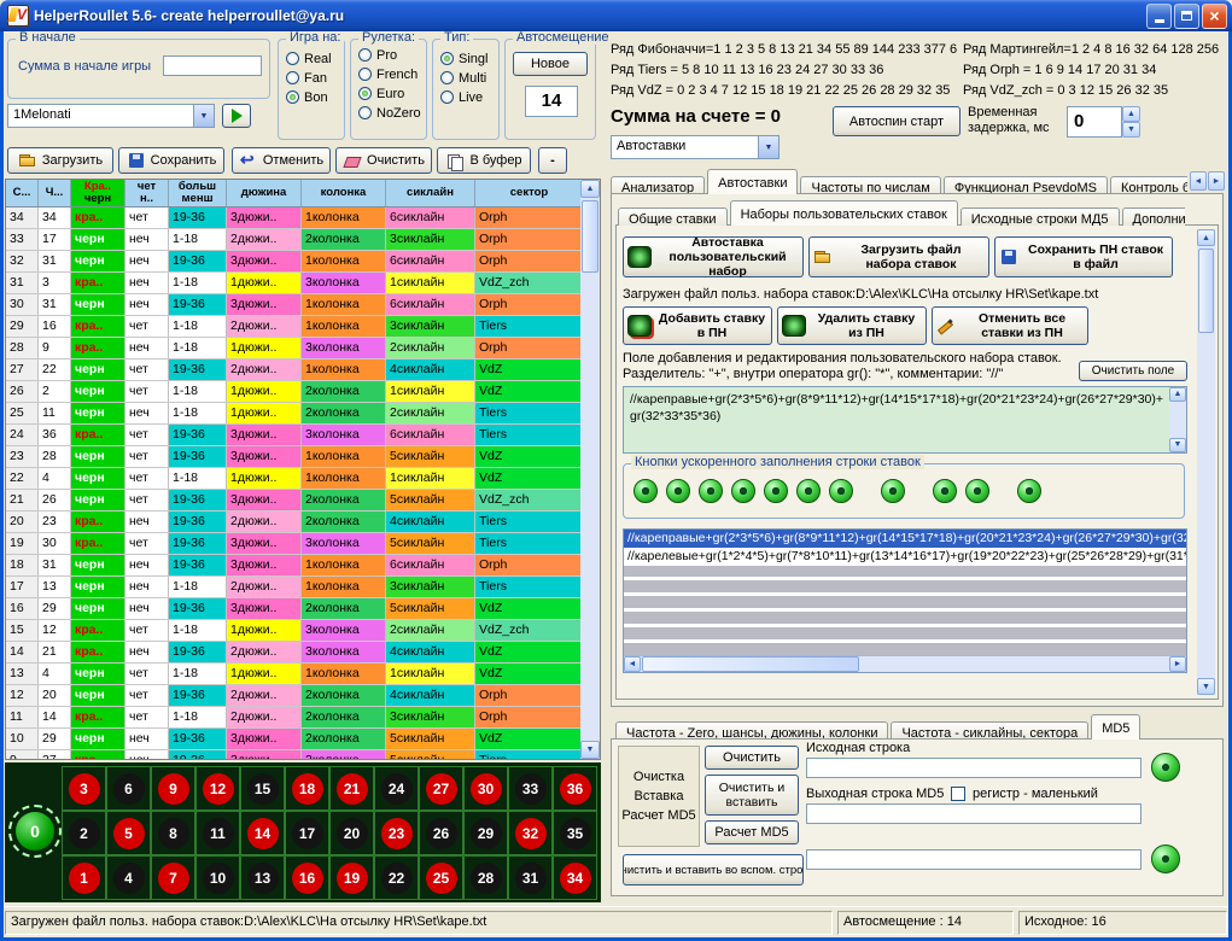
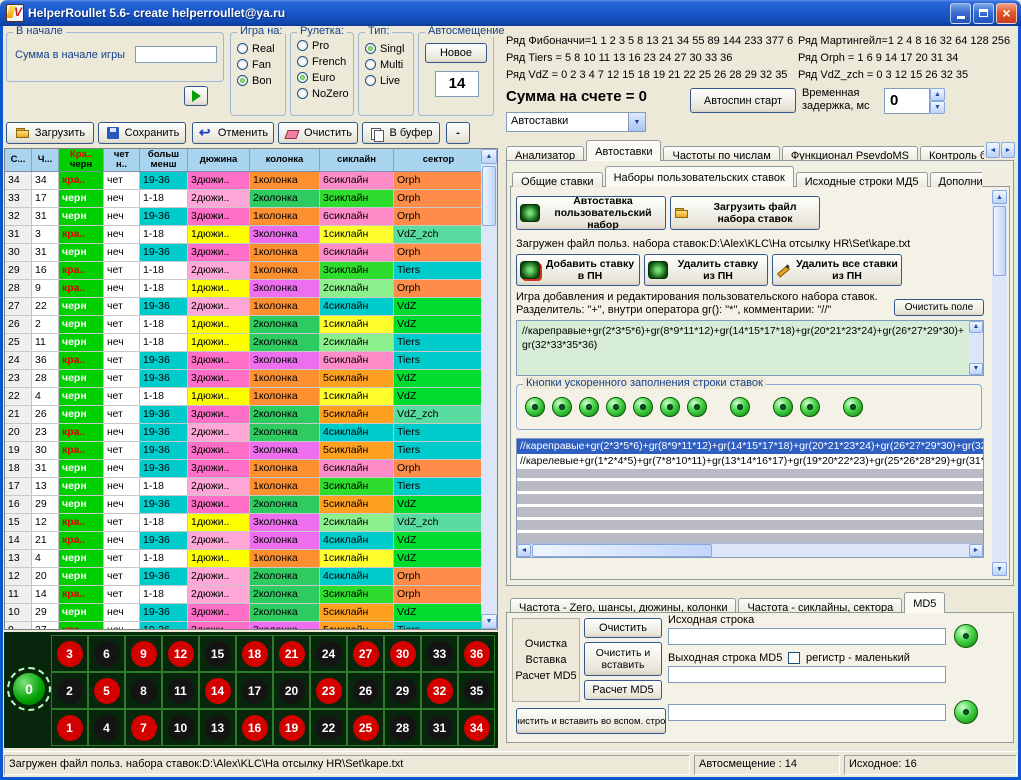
  HelperRoullet 5.6- create helperroullet@ya.ru
  ×
  В начале
  Сумма в начале игры
- 1Melonati
  Игра на:
  Real
  Fan
  Bon
  Рулетка:
  Pro
  French
  Euro
  NoZero
  Тип:
  Singl
  Multi
  Live
  Автосмещение
  Новое
  14
  Загрузить
  Сохранить
  Отменить
  Очистить
  В буфер
  -
  С...
  Ч...
  Кра..
  черн
  чет
  н..
  больш
  менш
  дюжина
  колонка
  сиклайн
  сектор
  34
  34
  кра..
  чет
  19-36
  3дюжи..
  1колонка
  6сиклайн
  Orph
  33
  17
  черн
  неч
  1-18
  2дюжи..
  2колонка
  3сиклайн
  Orph
  32
  31
  черн
  неч
  19-36
  3дюжи..
  1колонка
  6сиклайн
  Orph
  31
  3
  кра..
  неч
  1-18
  1дюжи..
  3колонка
  1сиклайн
  VdZ_zch
  30
  31
  черн
  неч
  19-36
  3дюжи..
  1колонка
  6сиклайн
  Orph
  29
  16
  кра..
  чет
  1-18
  2дюжи..
  1колонка
  3сиклайн
  Tiers
  28
  9
  кра..
  неч
  1-18
  1дюжи..
  3колонка
  2сиклайн
  Orph
  27
  22
  черн
  чет
  19-36
  2дюжи..
  1колонка
  4сиклайн
  VdZ
  26
  2
  черн
  чет
  1-18
  1дюжи..
  2колонка
  1сиклайн
  VdZ
  25
  11
  черн
  неч
  1-18
  1дюжи..
  2колонка
  2сиклайн
  Tiers
  24
  36
  кра..
  чет
  19-36
  3дюжи..
  3колонка
  6сиклайн
  Tiers
  23
  28
  черн
  чет
  19-36
  3дюжи..
  1колонка
  5сиклайн
  VdZ
  22
  4
  черн
  чет
  1-18
  1дюжи..
  1колонка
  1сиклайн
  VdZ
  21
  26
  черн
  чет
  19-36
  3дюжи..
  2колонка
  5сиклайн
  VdZ_zch
  20
  23
  кра..
  неч
  19-36
  2дюжи..
  2колонка
  4сиклайн
  Tiers
  19
  30
  кра..
  чет
  19-36
  3дюжи..
  3колонка
  5сиклайн
  Tiers
  18
  31
  черн
  неч
  19-36
  3дюжи..
  1колонка
  6сиклайн
  Orph
  17
  13
  черн
  неч
  1-18
  2дюжи..
  1колонка
  3сиклайн
  Tiers
  16
  29
  черн
  неч
  19-36
  3дюжи..
  2колонка
  5сиклайн
  VdZ
  15
  12
  кра..
  чет
  1-18
  1дюжи..
  3колонка
  2сиклайн
  VdZ_zch
  14
  21
  кра..
  неч
  19-36
  2дюжи..
  3колонка
  4сиклайн
  VdZ
  13
  4
  черн
  чет
  1-18
  1дюжи..
  1колонка
  1сиклайн
  VdZ
  12
  20
  черн
  чет
  19-36
  2дюжи..
  2колонка
  4сиклайн
  Orph
  11
  14
  кра..
  чет
  1-18
  2дюжи..
  2колонка
  3сиклайн
  Orph
  10
  29
  черн
  неч
  19-36
  3дюжи..
  2колонка
  5сиклайн
  VdZ
  0
  3
  6
  9
  12
  15
  18
  21
  24
  27
  30
  33
  36
  2
  5
  8
  11
  14
  17
  20
  23
  26
  29
  32
  35
  1
  4
  7
  10
  13
  16
  19
  22
  25
  28
  31
  34
  Загружен файл польз. набора ставок:D:\Alex\KLC\На отсылку HR\Set\kape.txt
  Автосмещение : 14
  Исходное: 16
  Ряд Фибоначчи=1 1 2 3 5 8 13 21 34 55 89 144 233 377 6
  Ряд Tiers = 5 8 10 11 13 16 23 24 27 30 33 36
  Ряд VdZ = 0 2 3 4 7 12 15 18 19 21 22 25 26 28 29 32 35
  Ряд Мартингейл=1 2 4 8 16 32 64 128 256
  Ряд Orph = 1 6 9 14 17 20 31 34
  Ряд VdZ_zch = 0 3 12 15 26 32 35
  Сумма на счете = 0
  Автоспин старт
  Временная
  задержка, мс
  0
  Автоставки
  Анализатор Автоставки Частоты по числам Функционал PsevdoMS Контроль б
  Общие ставки Наборы пользовательских ставок Исходные строки МД5 Дополни
  Автоставка пользовательский набор
  Загрузить файл набора ставок
- Сохранить ПН ставок в файл
  Загружен файл польз. набора ставок:D:\Alex\KLC\На отсылку HR\Set\kape.txt
  Добавить ставку в ПН
  Удалить ставку из ПН
- Отменить все ставки из ПН
+ Удалить все ставки из ПН
- Поле добавления и редактирования пользовательского набора ставок.
+ Игра добавления и редактирования пользовательского набора ставок.
  Разделитель: "+", внутри оператора gr(): "*", комментарии: "//"
  Очистить поле
  //кареправые+gr(2*3*5*6)+gr(8*9*11*12)+gr(14*15*17*18)+gr(20*21*23*24)+gr(26*27*29*30)+gr(32*33*35*36)
  Кнопки ускоренного заполнения строки ставок
  //кареправые+gr(2*3*5*6)+gr(8*9*11*12)+gr(14*15*17*18)+gr(20*21*23*24)+gr(26*27*29*30)+gr(3
  //карелевые+gr(1*2*4*5)+gr(7*8*10*11)+gr(13*14*16*17)+gr(19*20*22*23)+gr(25*26*28*29)+gr(31*
  Частота - Zero, шансы, дюжины, колонки Частота - сиклайны, сектора MD5
  Очистка
  Вставка
  Расчет MD5
  Очистить
  Очистить и вставить
  Расчет MD5
  Исходная строка
  Выходная строка MD5
  регистр - маленький
  чистить и вставить во вспом. стро
